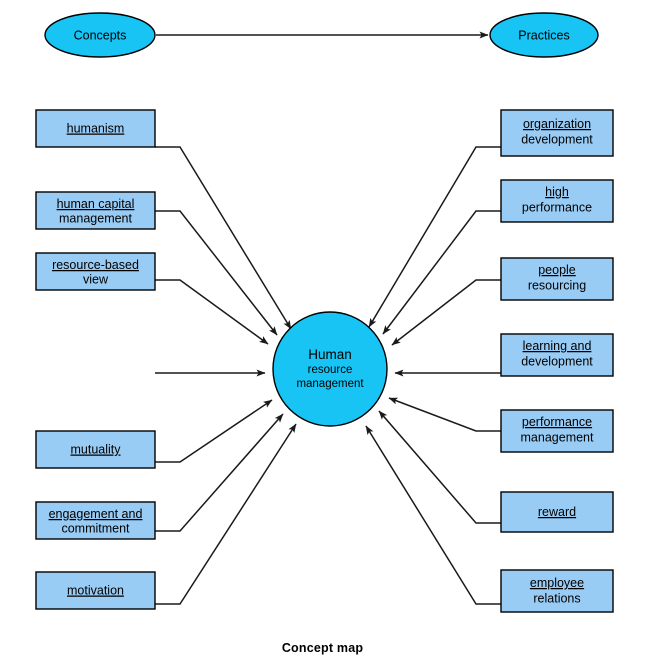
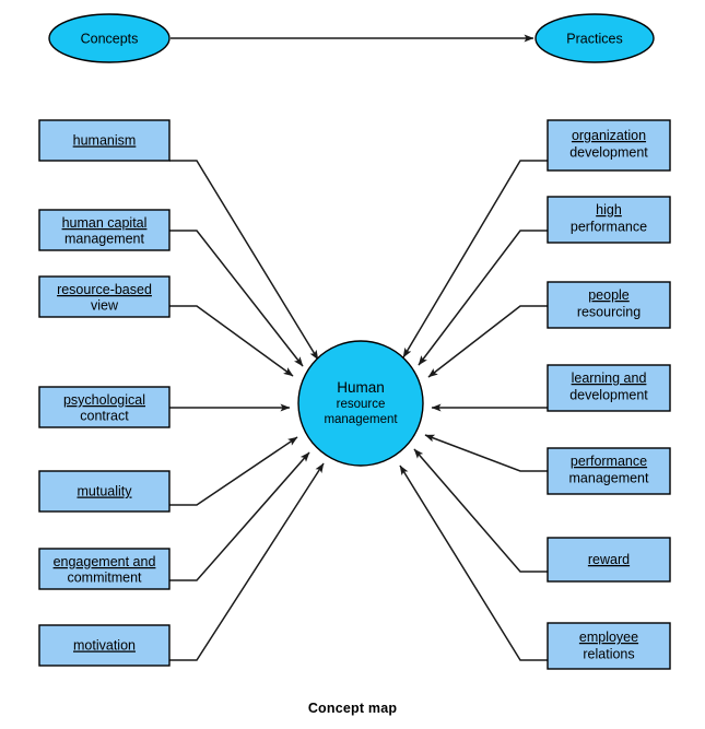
  Concepts
  Practices
  humanism
  human capital
  management
  resource-based
  view
+ psychological
+ contract
  mutuality
  engagement and
  commitment
  motivation
  organization
  development
  high
  performance
  people
  resourcing
  learning and
  development
  performance
  management
  reward
  employee
  relations
  Human
  resource
  management
  Concept map
